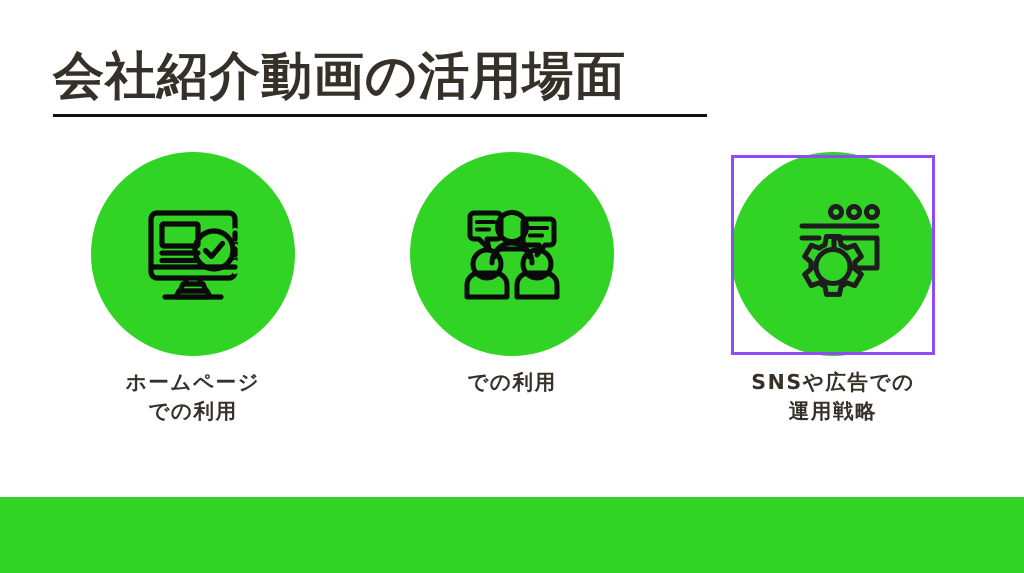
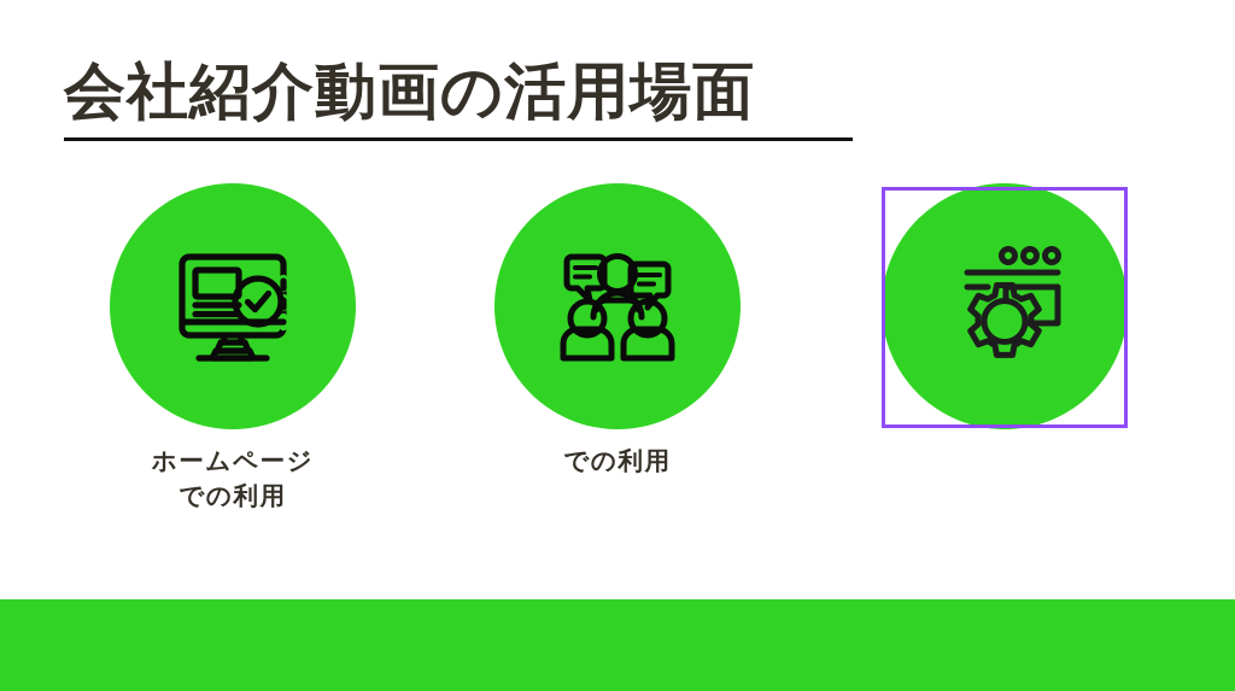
  会社紹介動画の活用場面
  ホームページ
  での利用
  での利用
- SNSや広告での
- 運用戦略
